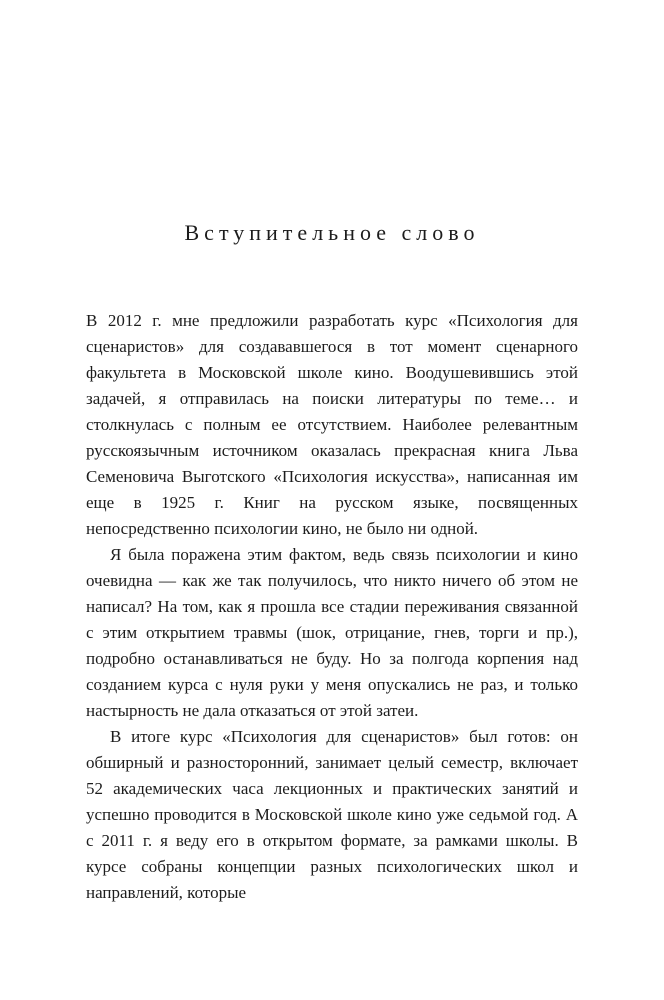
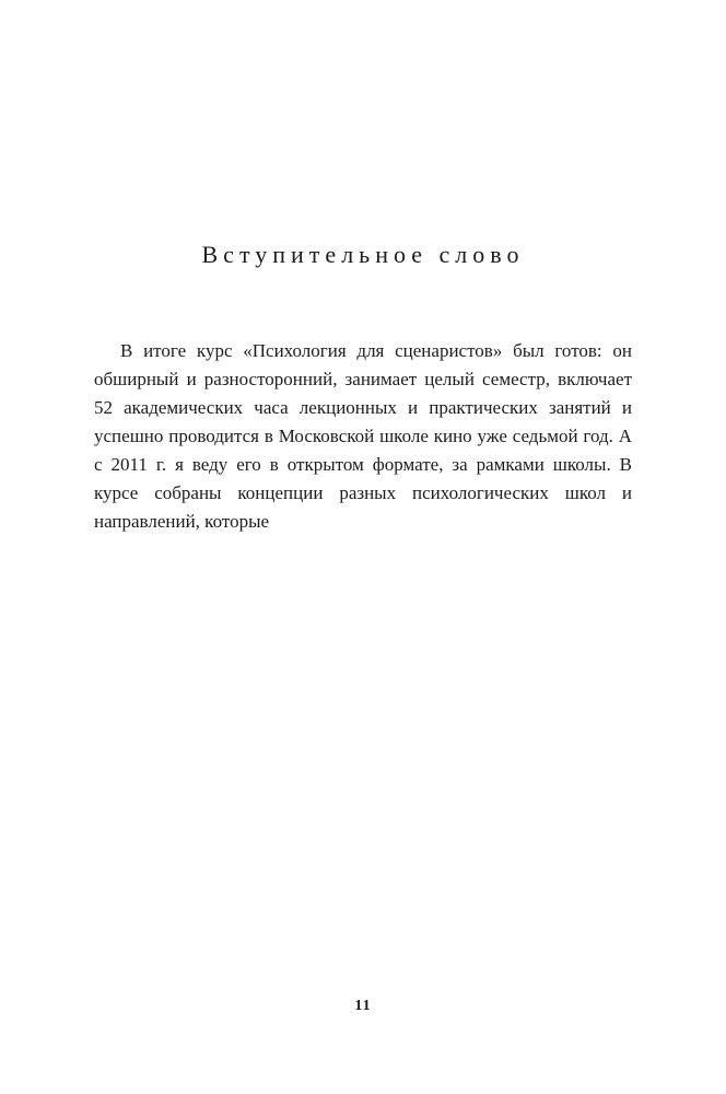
  Вступительное слово
- В 2012 г. мне предложили разработать курс «Психология для сценаристов» для создававшегося в тот момент сценарного факультета в Московской школе кино. Воодушевившись этой задачей, я отправилась на поиски литературы по теме… и столкнулась с полным ее отсутствием. Наиболее релевантным русскоязычным источником оказалась прекрасная книга Льва Семеновича Выготского «Психология искусства», написанная им еще в 1925 г. Книг на русском языке, посвященных непосредственно психологии кино, не было ни одной.
- Я была поражена этим фактом, ведь связь психологии и кино очевидна — как же так получилось, что никто ничего об этом не написал? На том, как я прошла все стадии переживания связанной с этим открытием травмы (шок, отрицание, гнев, торги и пр.), подробно останавливаться не буду. Но за полгода корпения над созданием курса с нуля руки у меня опускались не раз, и только настырность не дала отказаться от этой затеи.
  В итоге курс «Психология для сценаристов» был готов: он обширный и разносторонний, занимает целый семестр, включает 52 академических часа лекционных и практических занятий и успешно проводится в Московской школе кино уже седьмой год. А с 2011 г. я веду его в открытом формате, за рамками школы. В курсе собраны концепции разных психологических школ и направлений, которые
+ 11
